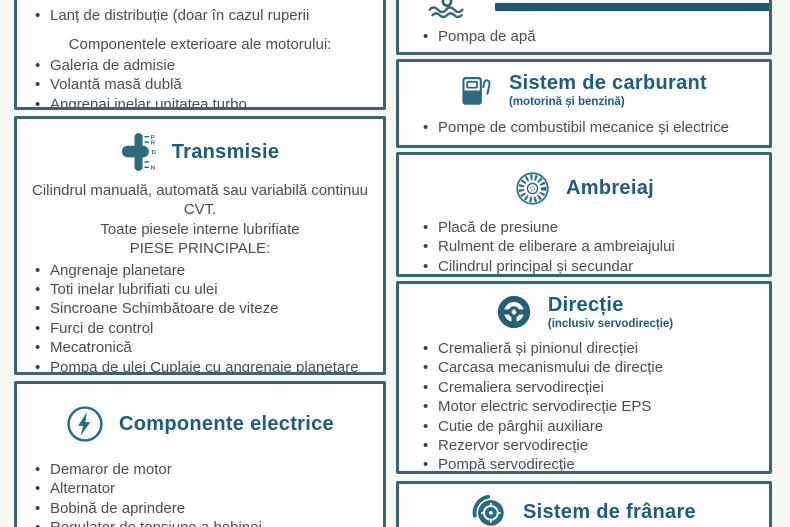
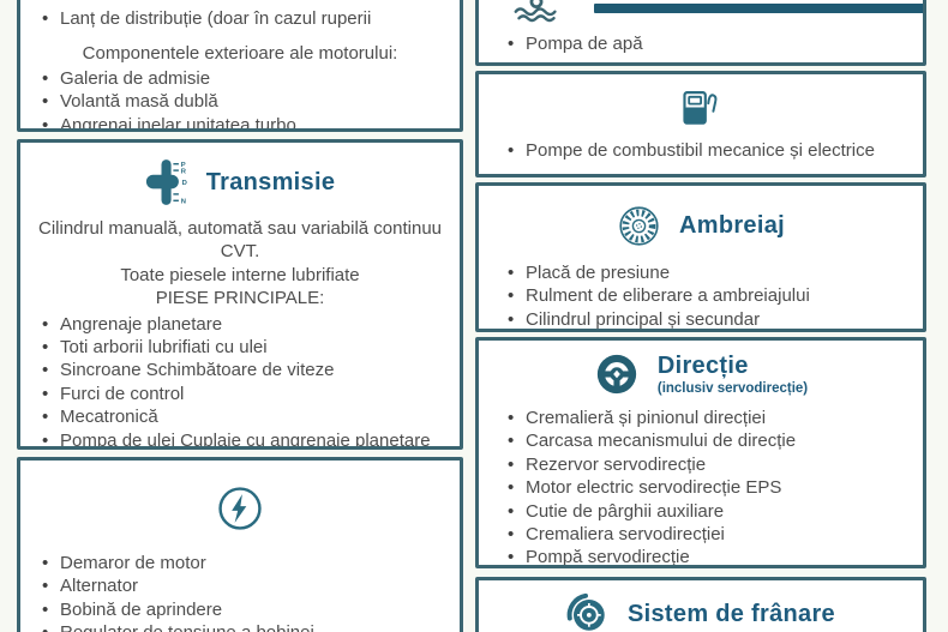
  •
  Lanț de distribuție (doar în cazul ruperii
  Componentele exterioare ale motorului:
  •
  Galeria de admisie
  •
  Volantă masă dublă
  •
  Angrenaj inelar unitatea turbo
  Transmisie
  Cilindrul manuală, automată sau variabilă continuu CVT.
  Toate piesele interne lubrifiate
  PIESE PRINCIPALE:
  •
  Angrenaje planetare
  •
- Toti inelar lubrifiati cu ulei
+ Toti arborii lubrifiati cu ulei
  •
  Sincroane Schimbătoare de viteze
  •
  Furci de control
  •
  Mecatronică
  •
  Pompa de ulei Cuplaje cu angrenaje planetare
- Componente electrice
  •
  Demaror de motor
  •
  Alternator
  •
  Bobină de aprindere
  •
  Pompa de apă
- Sistem de carburant
- (motorină și benzină)
  •
  Pompe de combustibil mecanice și electrice
  Ambreiaj
  •
  Placă de presiune
  •
  Rulment de eliberare a ambreiajului
  •
  Cilindrul principal și secundar
  Direcție
  (inclusiv servodirecție)
  •
  Cremalieră și pinionul direcției
  •
  Carcasa mecanismului de direcție
  •
- Cremaliera servodirecției
+ Rezervor servodirecție
  •
  Motor electric servodirecție EPS
  •
  Cutie de pârghii auxiliare
  •
- Rezervor servodirecție
+ Cremaliera servodirecției
  •
  Pompă servodirecție
  Sistem de frânare
